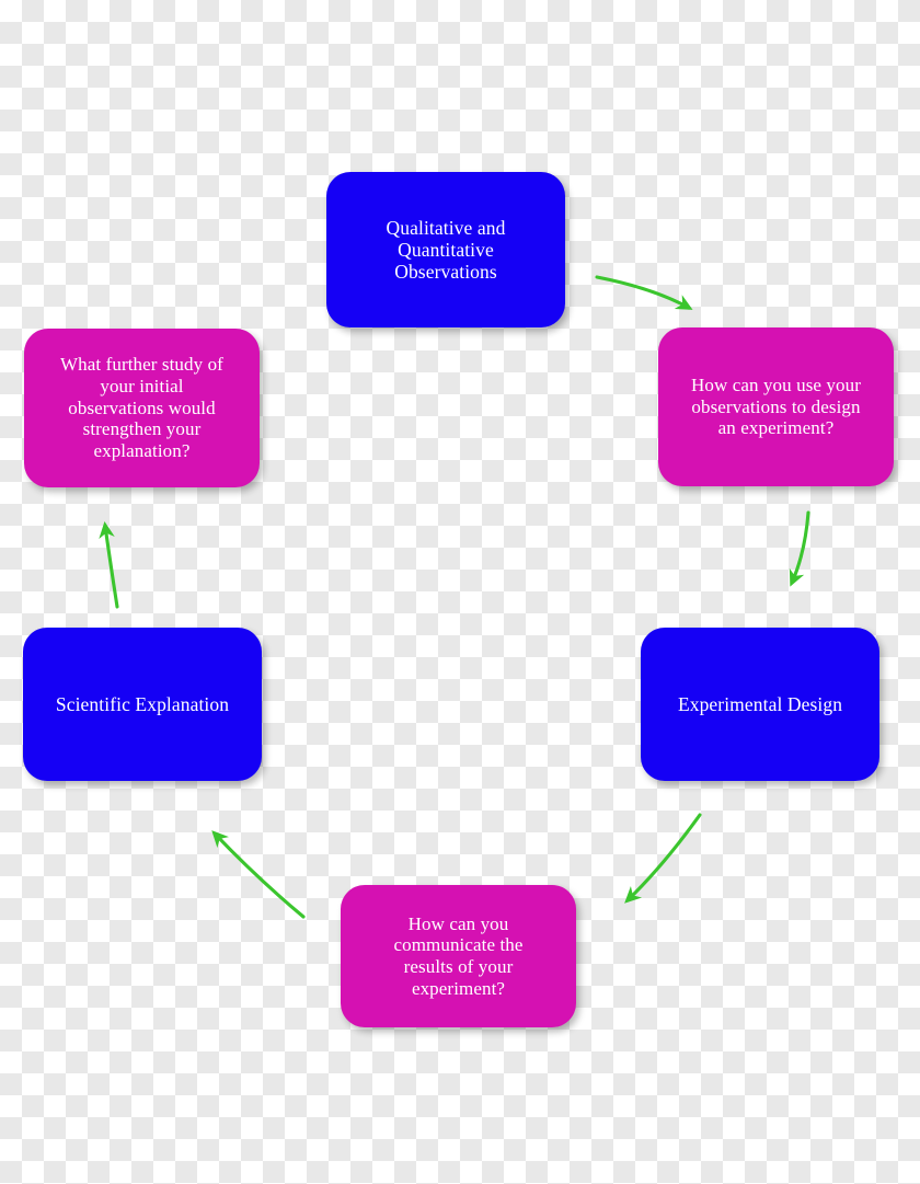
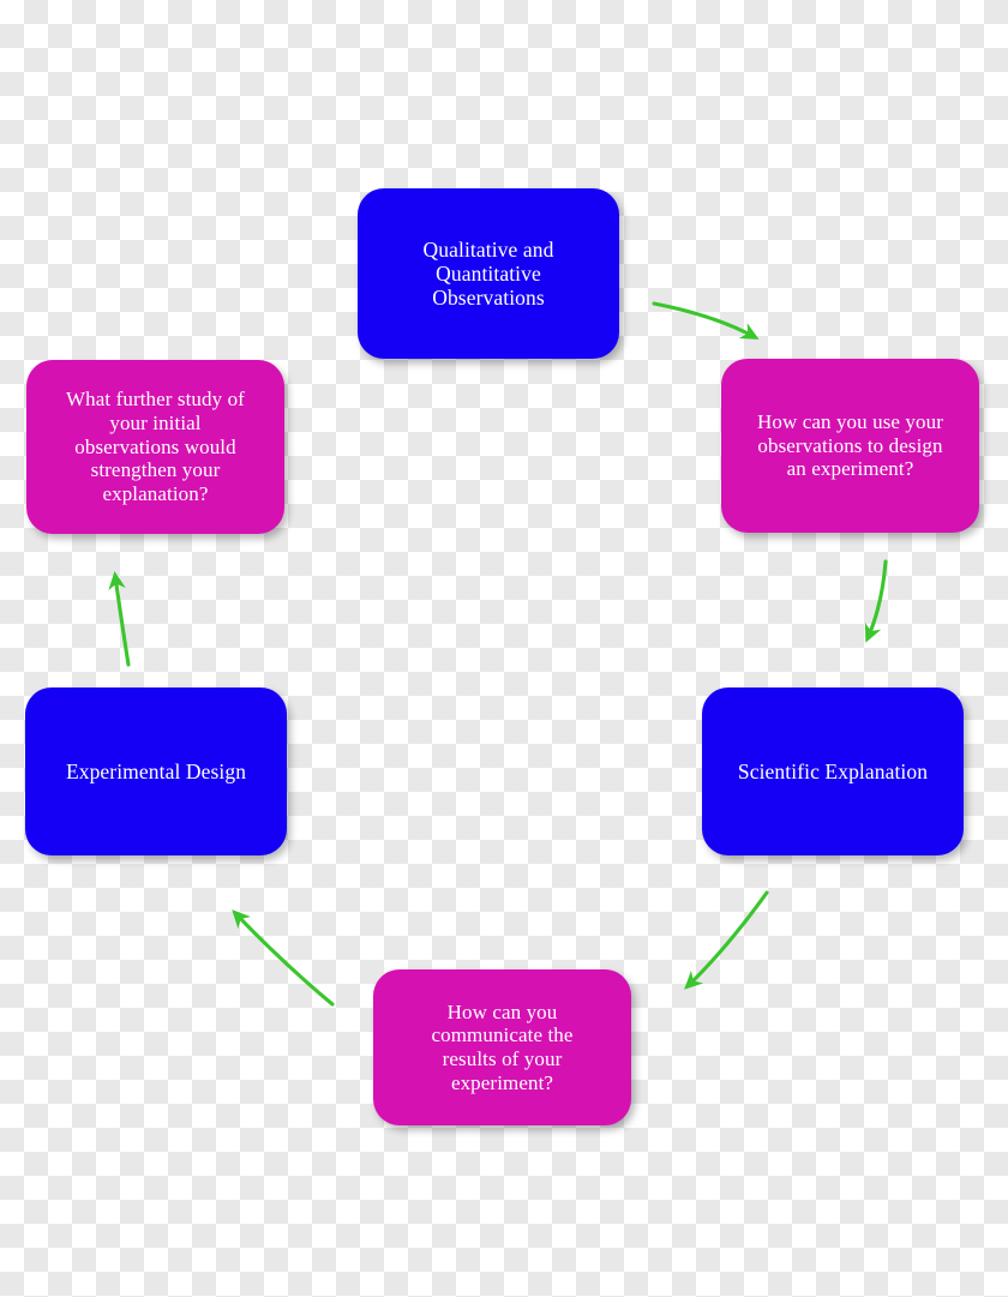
  Qualitative and
  Quantitative
  Observations
  How can you use your
  observations to design
  an experiment?
- Experimental Design
+ Scientific Explanation
  How can you
  communicate the
  results of your
  experiment?
- Scientific Explanation
+ Experimental Design
  What further study of
  your initial
  observations would
  strengthen your
  explanation?
